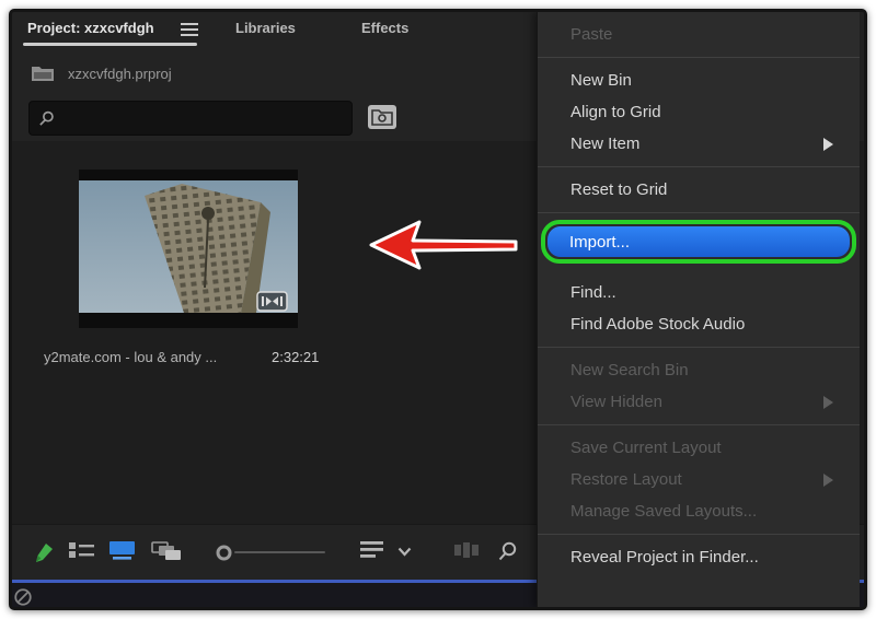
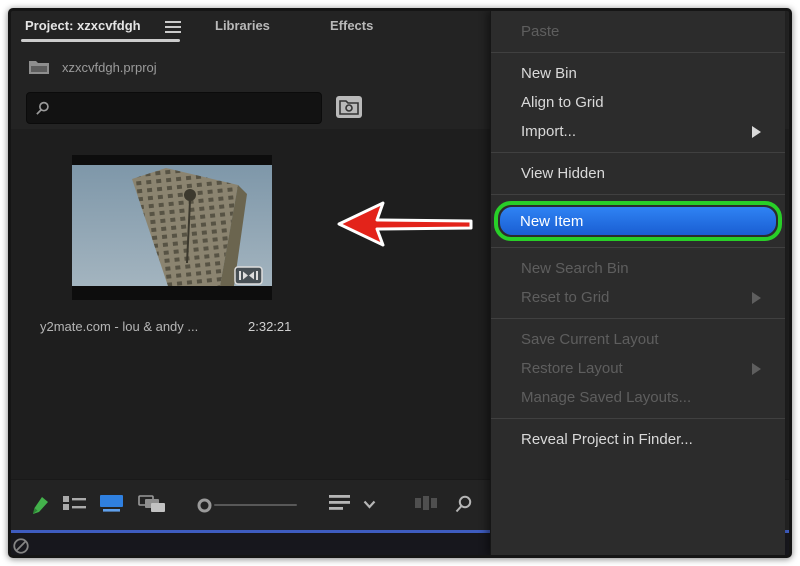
  Project: xzxcvfdgh
  Libraries
  Effects
  xzxcvfdgh.prproj
  y2mate.com - lou & andy ...
  2:32:21
  Paste
  New Bin
  Align to Grid
- New Item
+ Import...
- Reset to Grid
+ View Hidden
- Import...
+ New Item
- Find...
- Find Adobe Stock Audio
  New Search Bin
- View Hidden
+ Reset to Grid
  Save Current Layout
  Restore Layout
  Manage Saved Layouts...
  Reveal Project in Finder...
